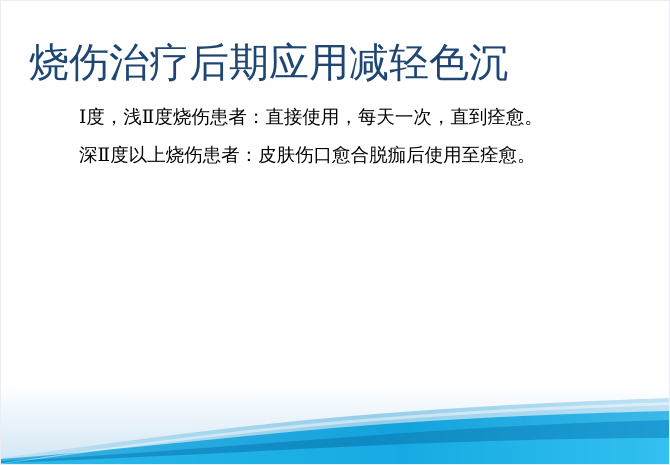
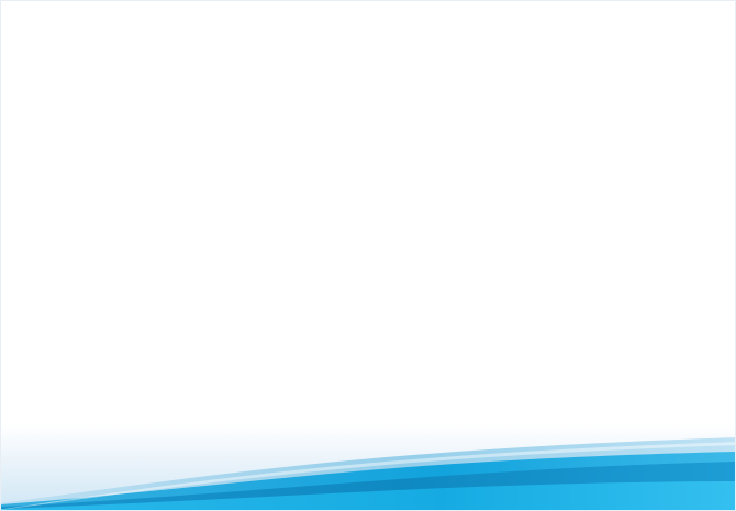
- 烧伤治疗后期应用减轻色沉
- Ⅰ度，浅Ⅱ度烧伤患者：直接使用，每天一次，直到痊愈。
- 深Ⅱ度以上烧伤患者：皮肤伤口愈合脱痂后使用至痊愈。
